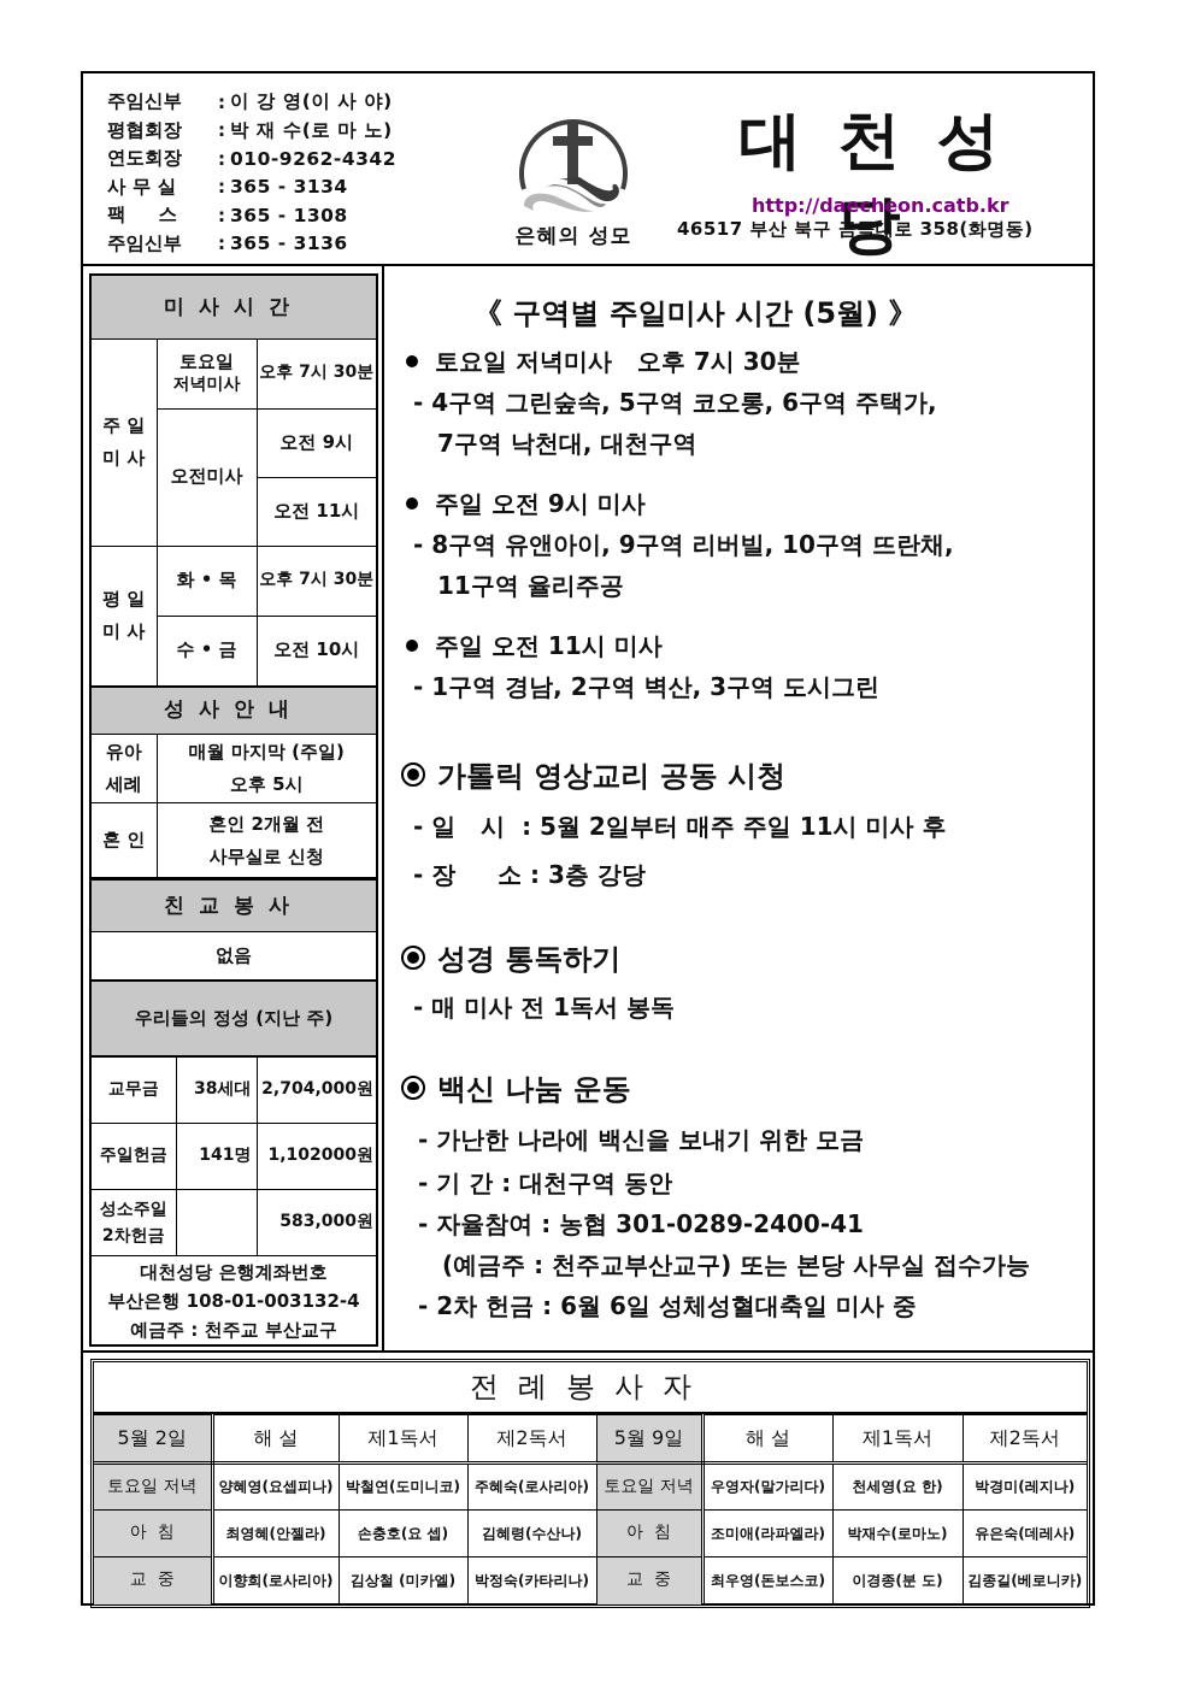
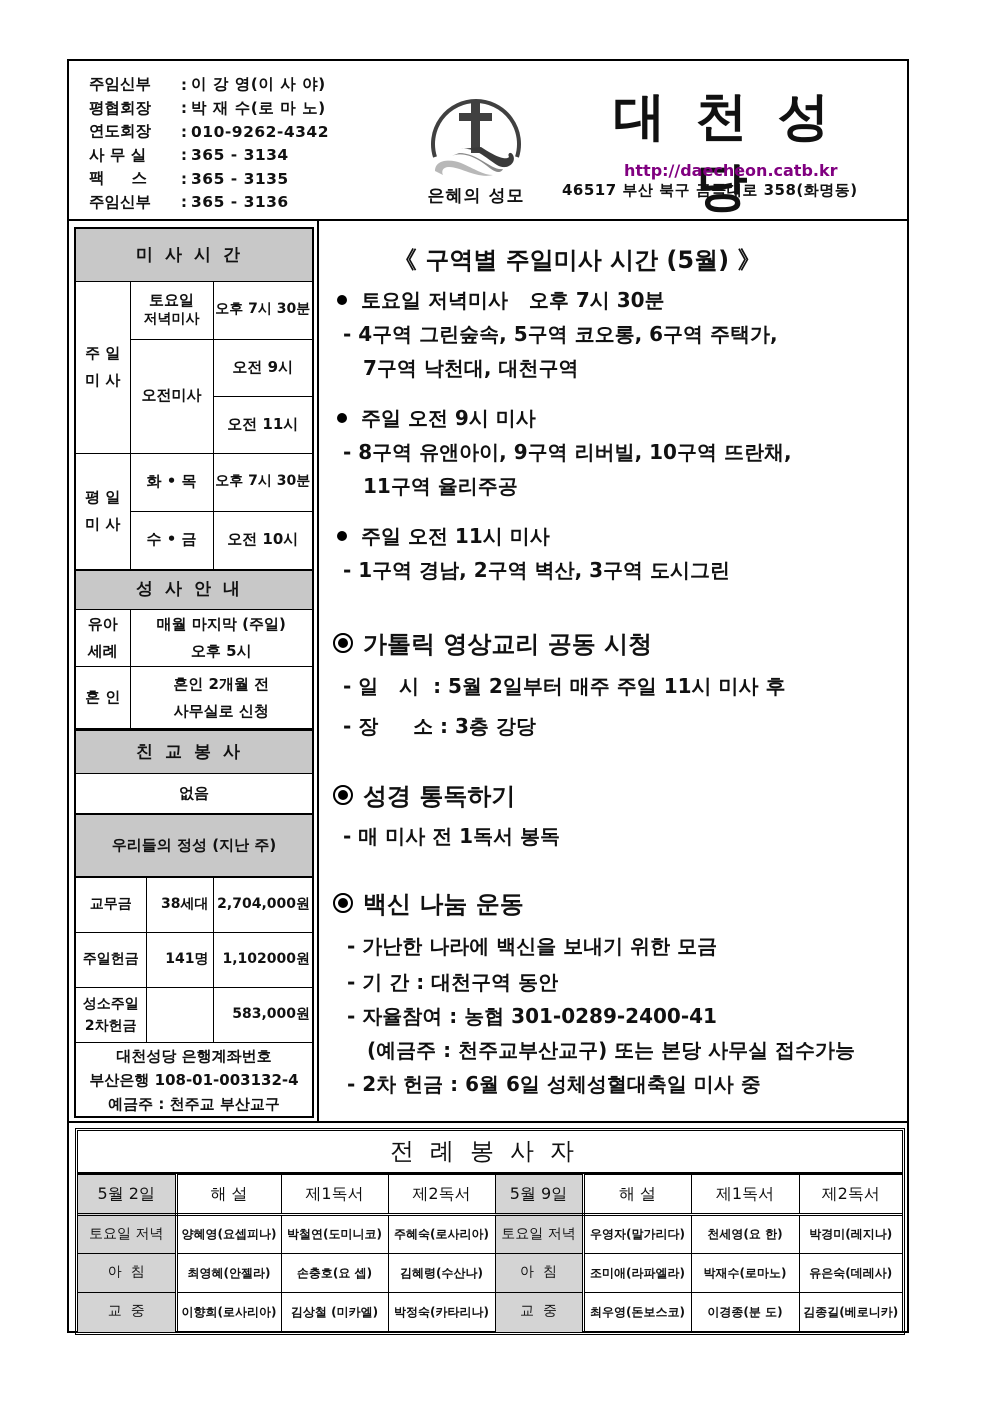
  주임신부
  :
  이 강 영(이 사 야)
  평협회장
  :
  박 재 수(로 마 노)
  연도회장
  :
  010-9262-4342
  사 무 실
  :
  365 - 3134
  팩 스
  :
- 365 - 1308
+ 365 - 3135
  주임신부
  :
  365 - 3136
  은혜의 성모
  대천성당
  http://daecheon.catb.kr
  46517 부산 북구 금곡대로 358(화명동)
  미사시간
  주 일 미 사	토요일 저녁미사	오후 7시 30분
  오전미사	오전 9시
  오전 11시
  평 일 미 사	화 • 목	오후 7시 30분
  수 • 금	오전 10시
  성사안내
  유아 세례	매월 마지막 (주일) 오후 5시
  혼 인	혼인 2개월 전 사무실로 신청
  친교봉사
  없음
  우리들의 정성 (지난 주)
  교무금	38세대	2,704,000원
  주일헌금	141명	1,102000원
  성소주일 2차헌금		583,000원
  대천성당 은행계좌번호
  부산은행 108-01-003132-4
  예금주 : 천주교 부산교구
  《 구역별 주일미사 시간 (5월) 》
  토요일 저녁미사 오후 7시 30분
  - 4구역 그린숲속, 5구역 코오롱, 6구역 주택가,
  7구역 낙천대, 대천구역
  주일 오전 9시 미사
  - 8구역 유앤아이, 9구역 리버빌, 10구역 뜨란채,
  11구역 율리주공
  주일 오전 11시 미사
  - 1구역 경남, 2구역 벽산, 3구역 도시그린
  가톨릭 영상교리 공동 시청
  - 일 시 : 5월 2일부터 매주 주일 11시 미사 후
  - 장 소 : 3층 강당
  성경 통독하기
  - 매 미사 전 1독서 봉독
  백신 나눔 운동
  - 가난한 나라에 백신을 보내기 위한 모금
  - 기 간 : 대천구역 동안
  - 자율참여 : 농협 301-0289-2400-41
  (예금주 : 천주교부산교구) 또는 본당 사무실 접수가능
  - 2차 헌금 : 6월 6일 성체성혈대축일 미사 중
  전례봉사자
  5월 2일	해 설	제1독서	제2독서	5월 9일	해 설	제1독서	제2독서
  토요일 저녁	양혜영(요셉피나)	박철연(도미니코)	주혜숙(로사리아)	토요일 저녁	우영자(말가리다)	천세영(요 한)	박경미(레지나)
  아 침	최영혜(안젤라)	손충호(요 셉)	김혜령(수산나)	아 침	조미애(라파엘라)	박재수(로마노)	유은숙(데레사)
  교 중	이향희(로사리아)	김상철 (미카엘)	박정숙(카타리나)	교 중	최우영(돈보스코)	이경종(분 도)	김종길(베로니카)
